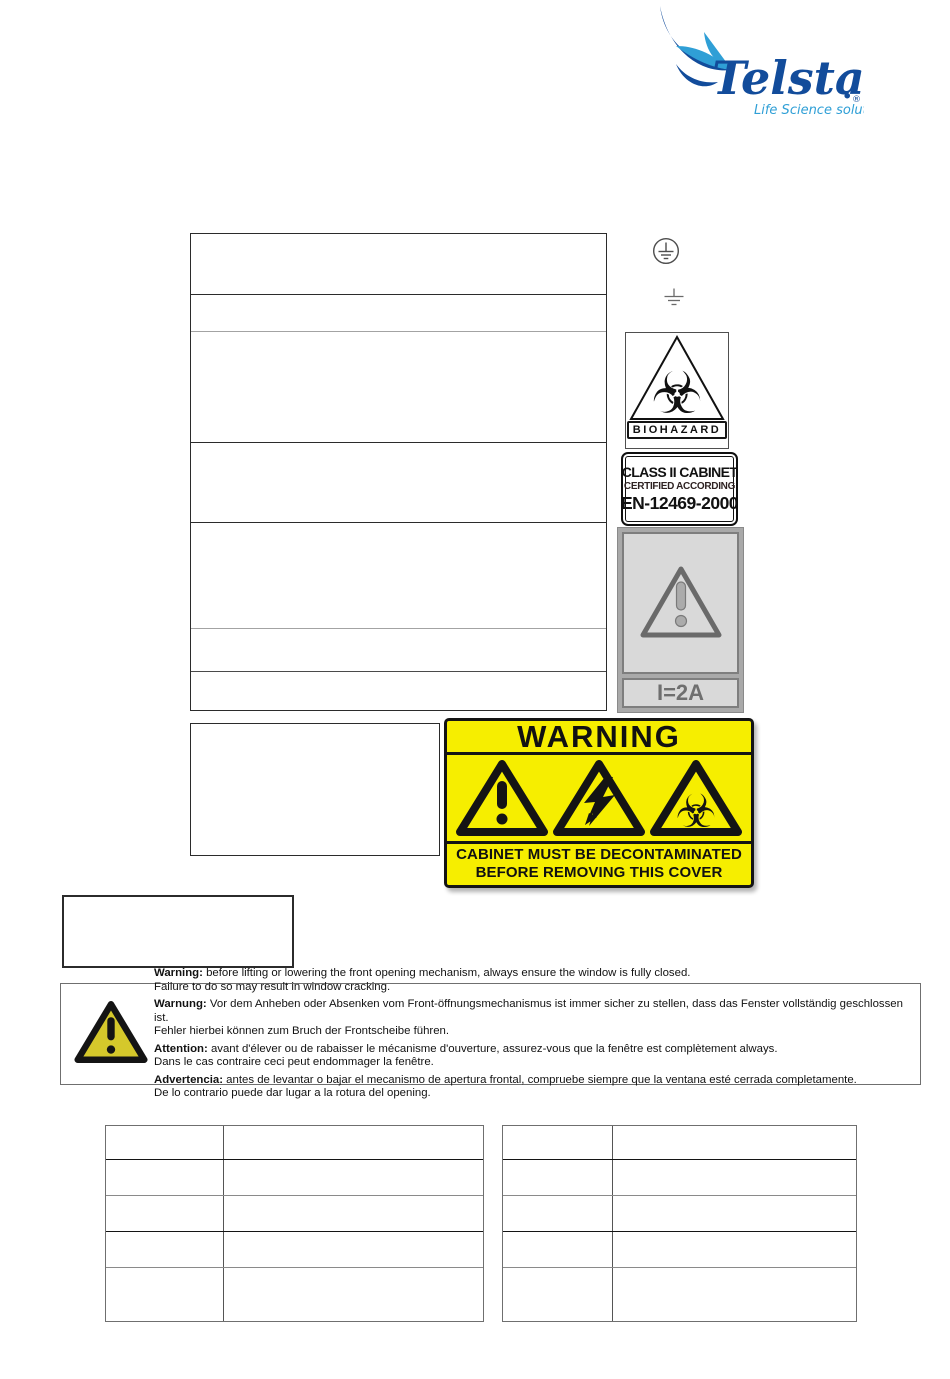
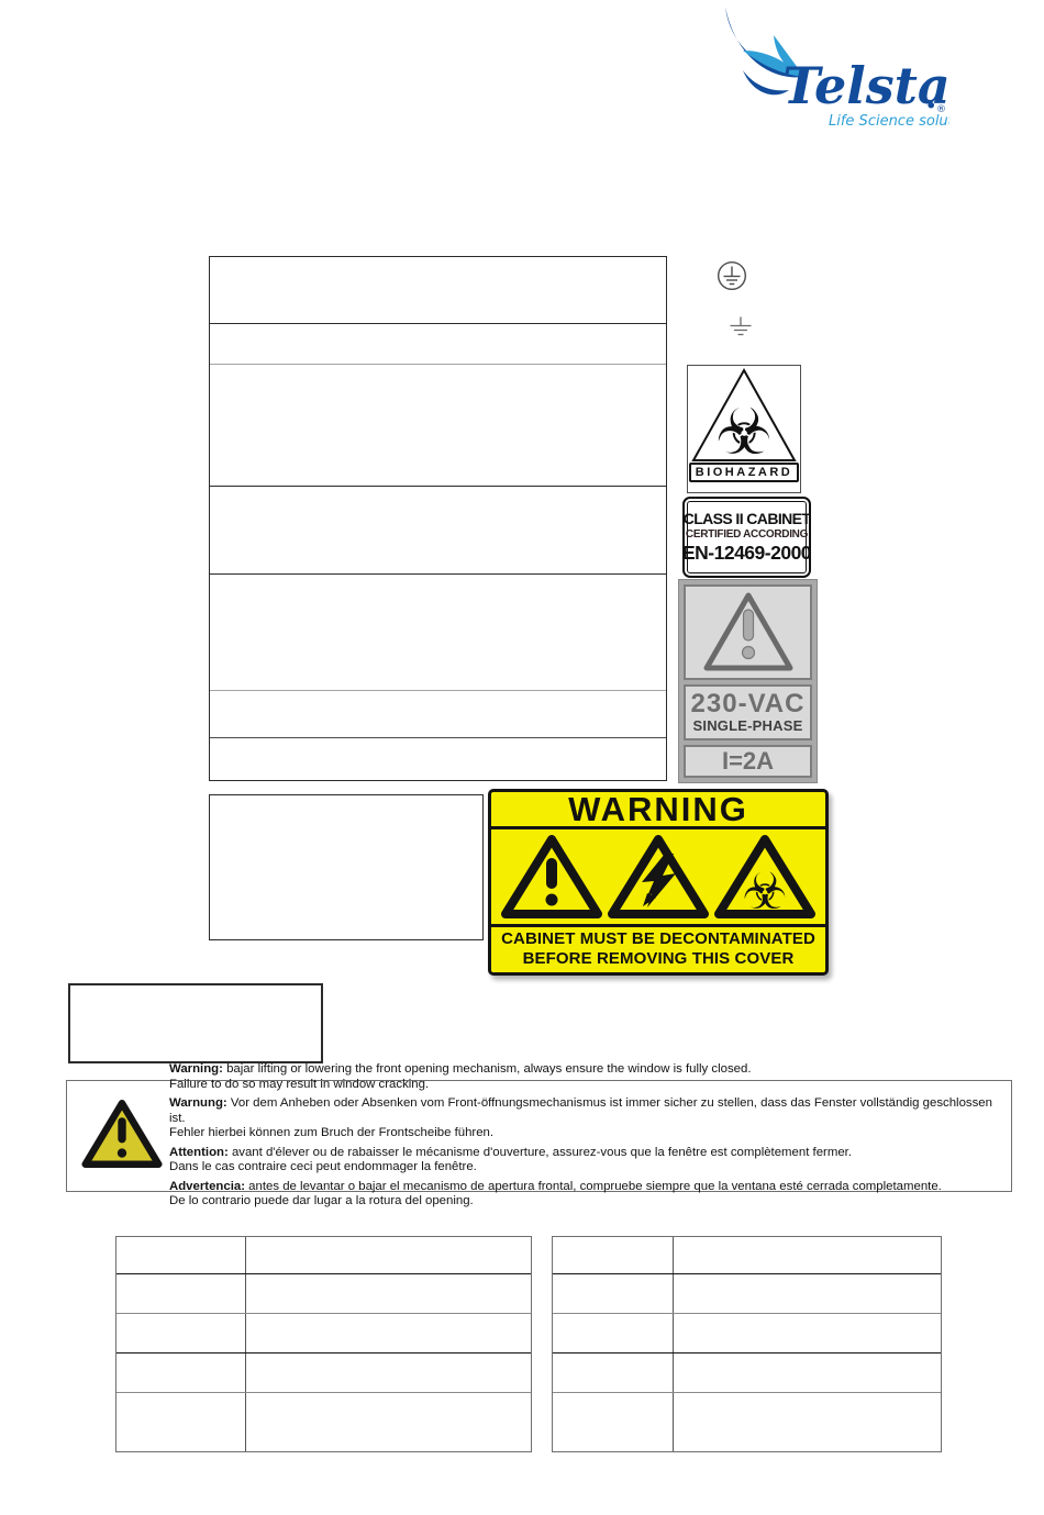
  Telsta
  .
  ®
  Life Science solu
  ☣
  BIOHAZARD
  CLASS II CABINET
  CERTIFIED ACCORDING
  EN-12469-2000
+ 230-VAC
+ SINGLE-PHASE
  I=2A
  WARNING
  ☣
  CABINET MUST BE DECONTAMINATED
  BEFORE REMOVING THIS COVER
- Warning: before lifting or lowering the front opening mechanism, always ensure the window is fully closed.
+ Warning: bajar lifting or lowering the front opening mechanism, always ensure the window is fully closed.
  Failure to do so may result in window cracking.
  Warnung: Vor dem Anheben oder Absenken vom Front-öffnungsmechanismus ist immer sicher zu stellen, dass das Fenster vollständig geschlossen ist.
  Fehler hierbei können zum Bruch der Frontscheibe führen.
- Attention: avant d'élever ou de rabaisser le mécanisme d'ouverture, assurez-vous que la fenêtre est complètement always.
+ Attention: avant d'élever ou de rabaisser le mécanisme d'ouverture, assurez-vous que la fenêtre est complètement fermer.
  Dans le cas contraire ceci peut endommager la fenêtre.
  Advertencia: antes de levantar o bajar el mecanismo de apertura frontal, compruebe siempre que la ventana esté cerrada completamente.
  De lo contrario puede dar lugar a la rotura del opening.
